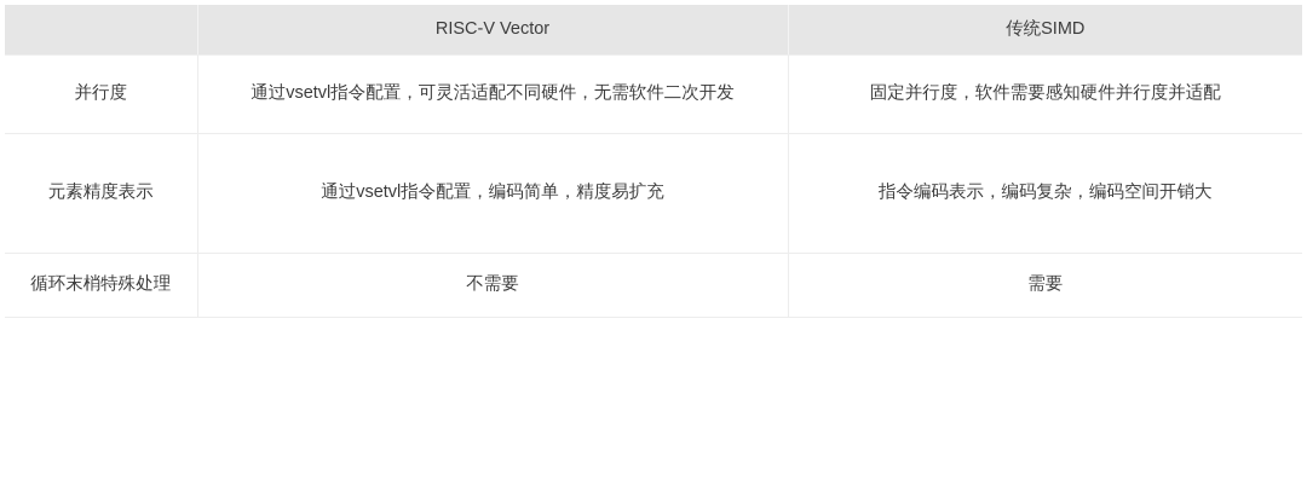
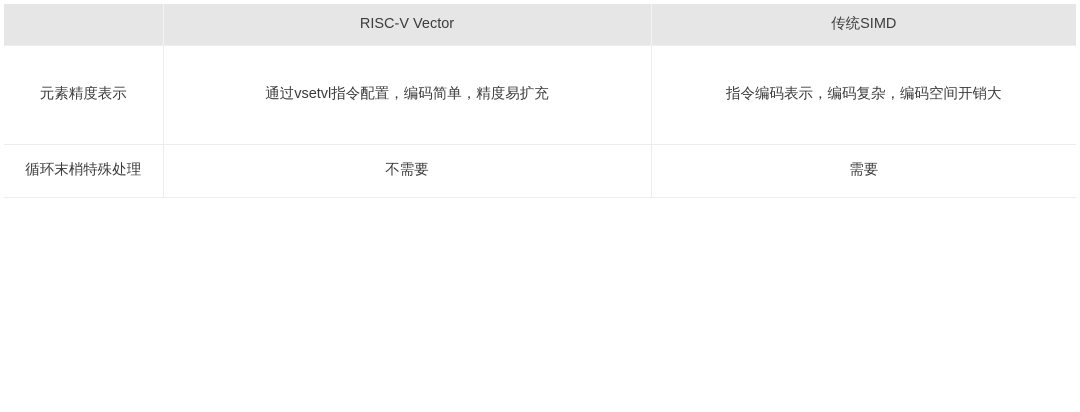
  	RISC-V Vector	传统SIMD
- 并行度	通过vsetvl指令配置，可灵活适配不同硬件，无需软件二次开发	固定并行度，软件需要感知硬件并行度并适配
  元素精度表示	通过vsetvl指令配置，编码简单，精度易扩充	指令编码表示，编码复杂，编码空间开销大
  循环末梢特殊处理	不需要	需要
